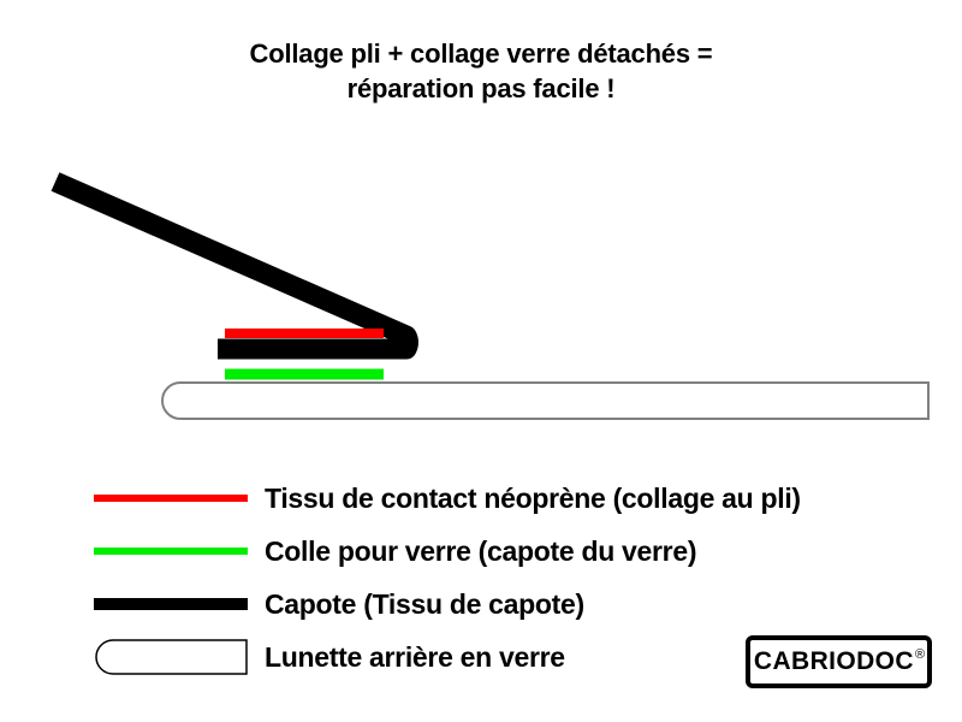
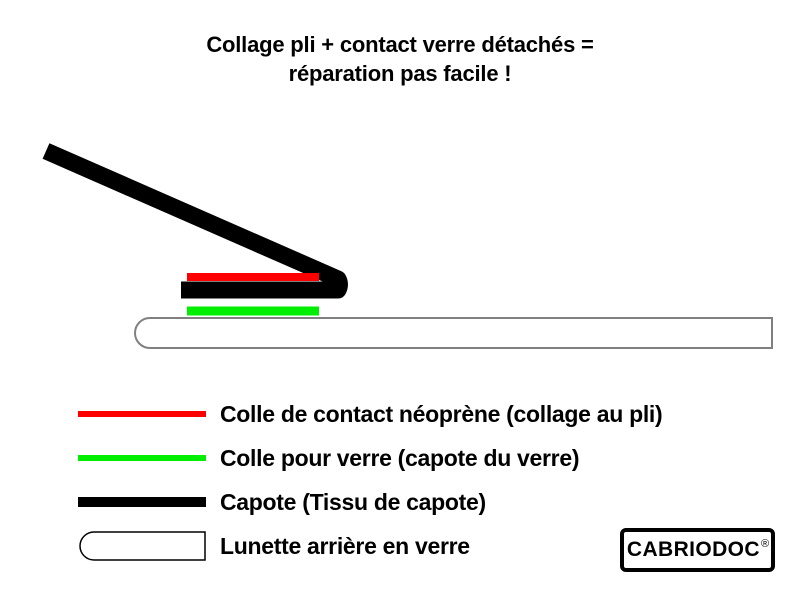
- Collage pli + collage verre détachés =
+ Collage pli + contact verre détachés =
  réparation pas facile !
- Tissu de contact néoprène (collage au pli)
+ Colle de contact néoprène (collage au pli)
  Colle pour verre (capote du verre)
  Capote (Tissu de capote)
  Lunette arrière en verre
  CABRIODOC
  ®
